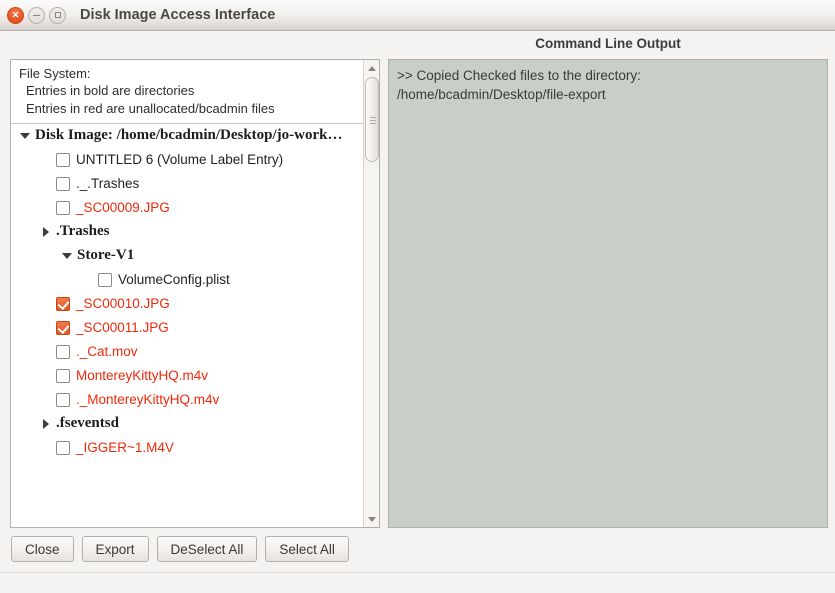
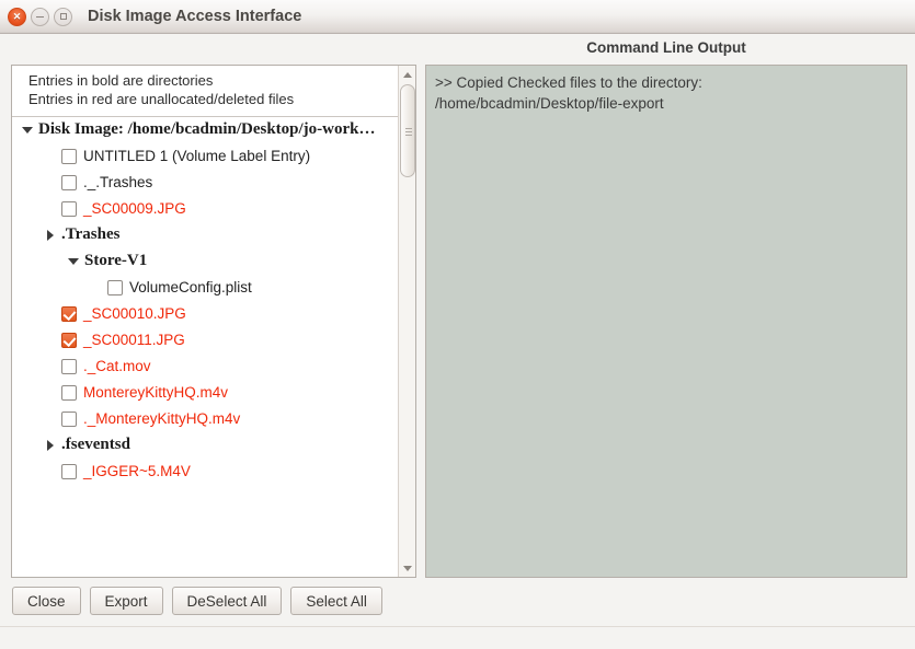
  ✕
  Disk Image Access Interface
  Command Line Output
- File System:
  Entries in bold are directories
- Entries in red are unallocated/bcadmin files
+ Entries in red are unallocated/deleted files
  Disk Image: /home/bcadmin/Desktop/jo-work…
- UNTITLED 6 (Volume Label Entry)
+ UNTITLED 1 (Volume Label Entry)
  ._.Trashes
  _SC00009.JPG
  .Trashes
  Store-V1
  VolumeConfig.plist
  _SC00010.JPG
  _SC00011.JPG
  ._Cat.mov
  MontereyKittyHQ.m4v
  ._MontereyKittyHQ.m4v
  .fseventsd
- _IGGER~1.M4V
+ _IGGER~5.M4V
  >> Copied Checked files to the directory:
  /home/bcadmin/Desktop/file-export
  Close
  Export
  DeSelect All
  Select All
